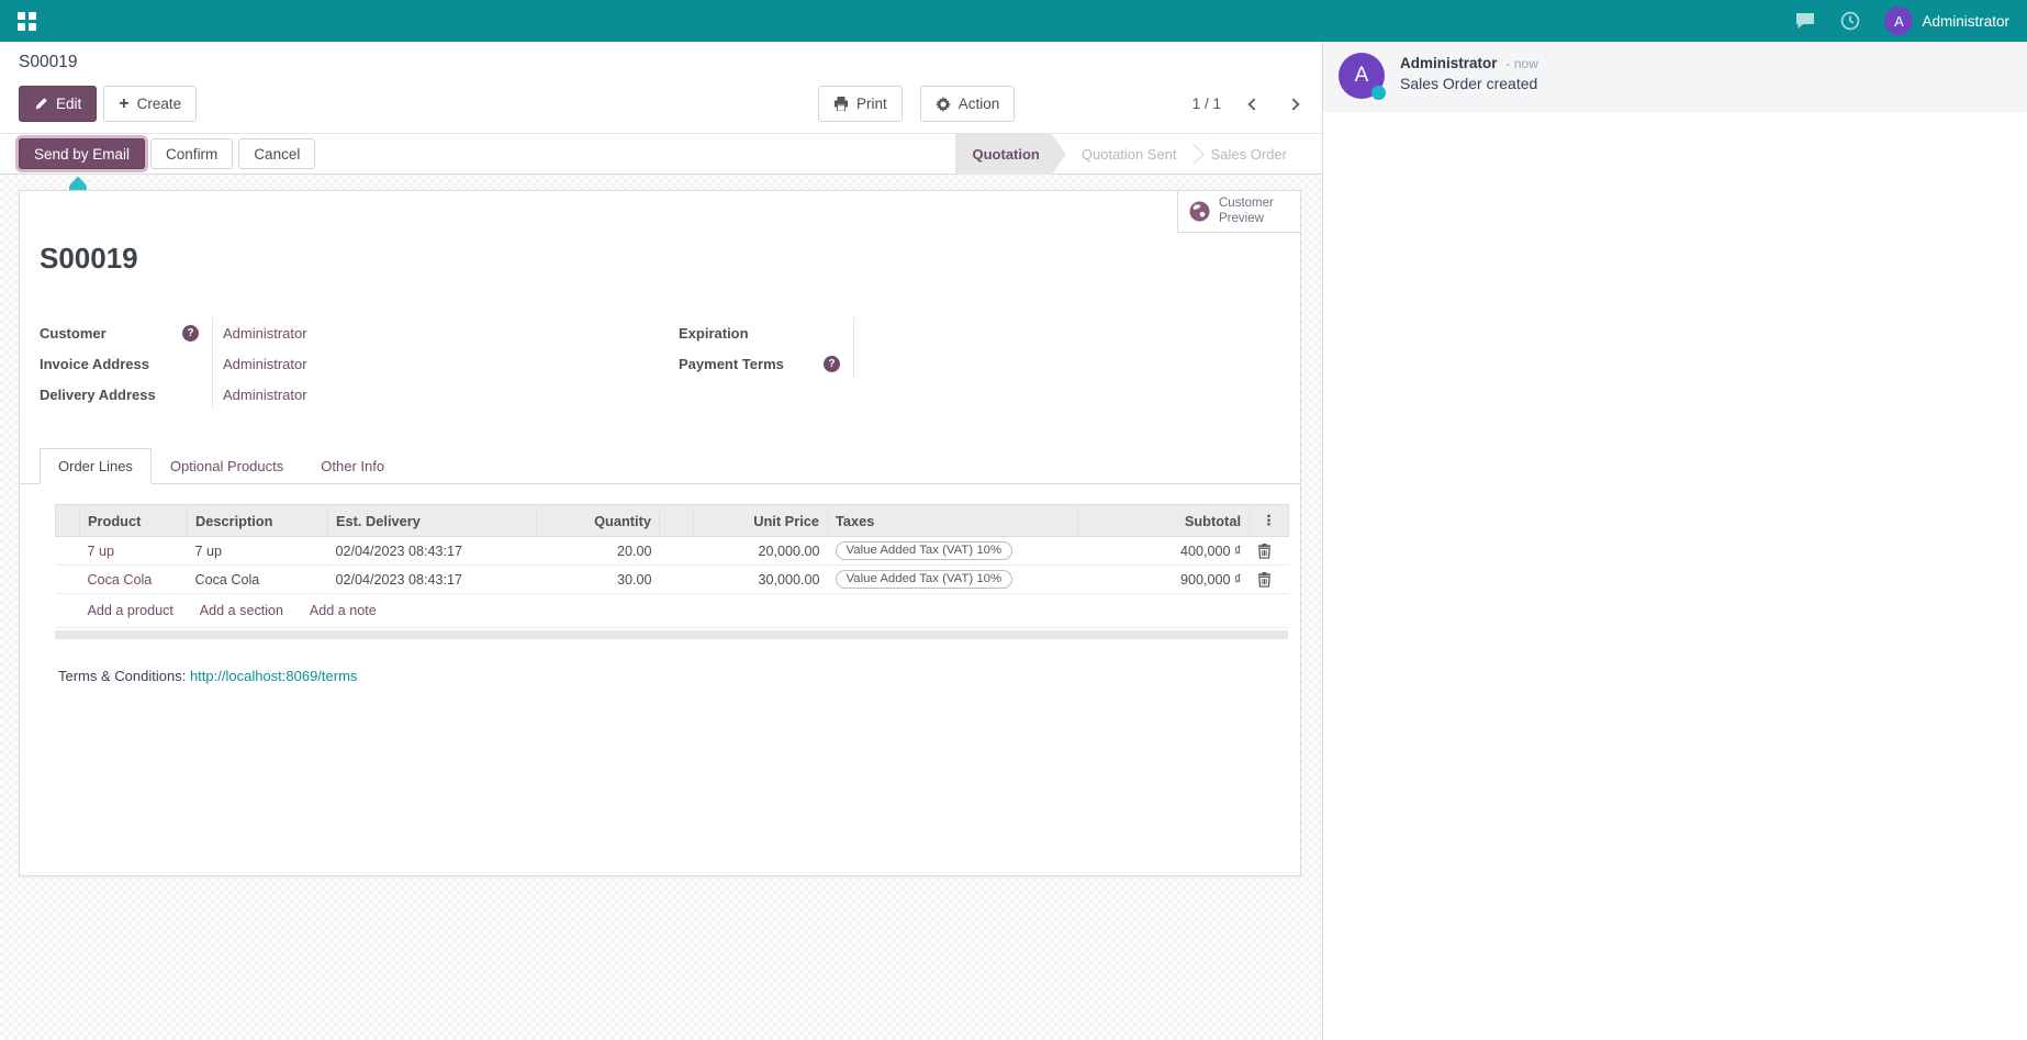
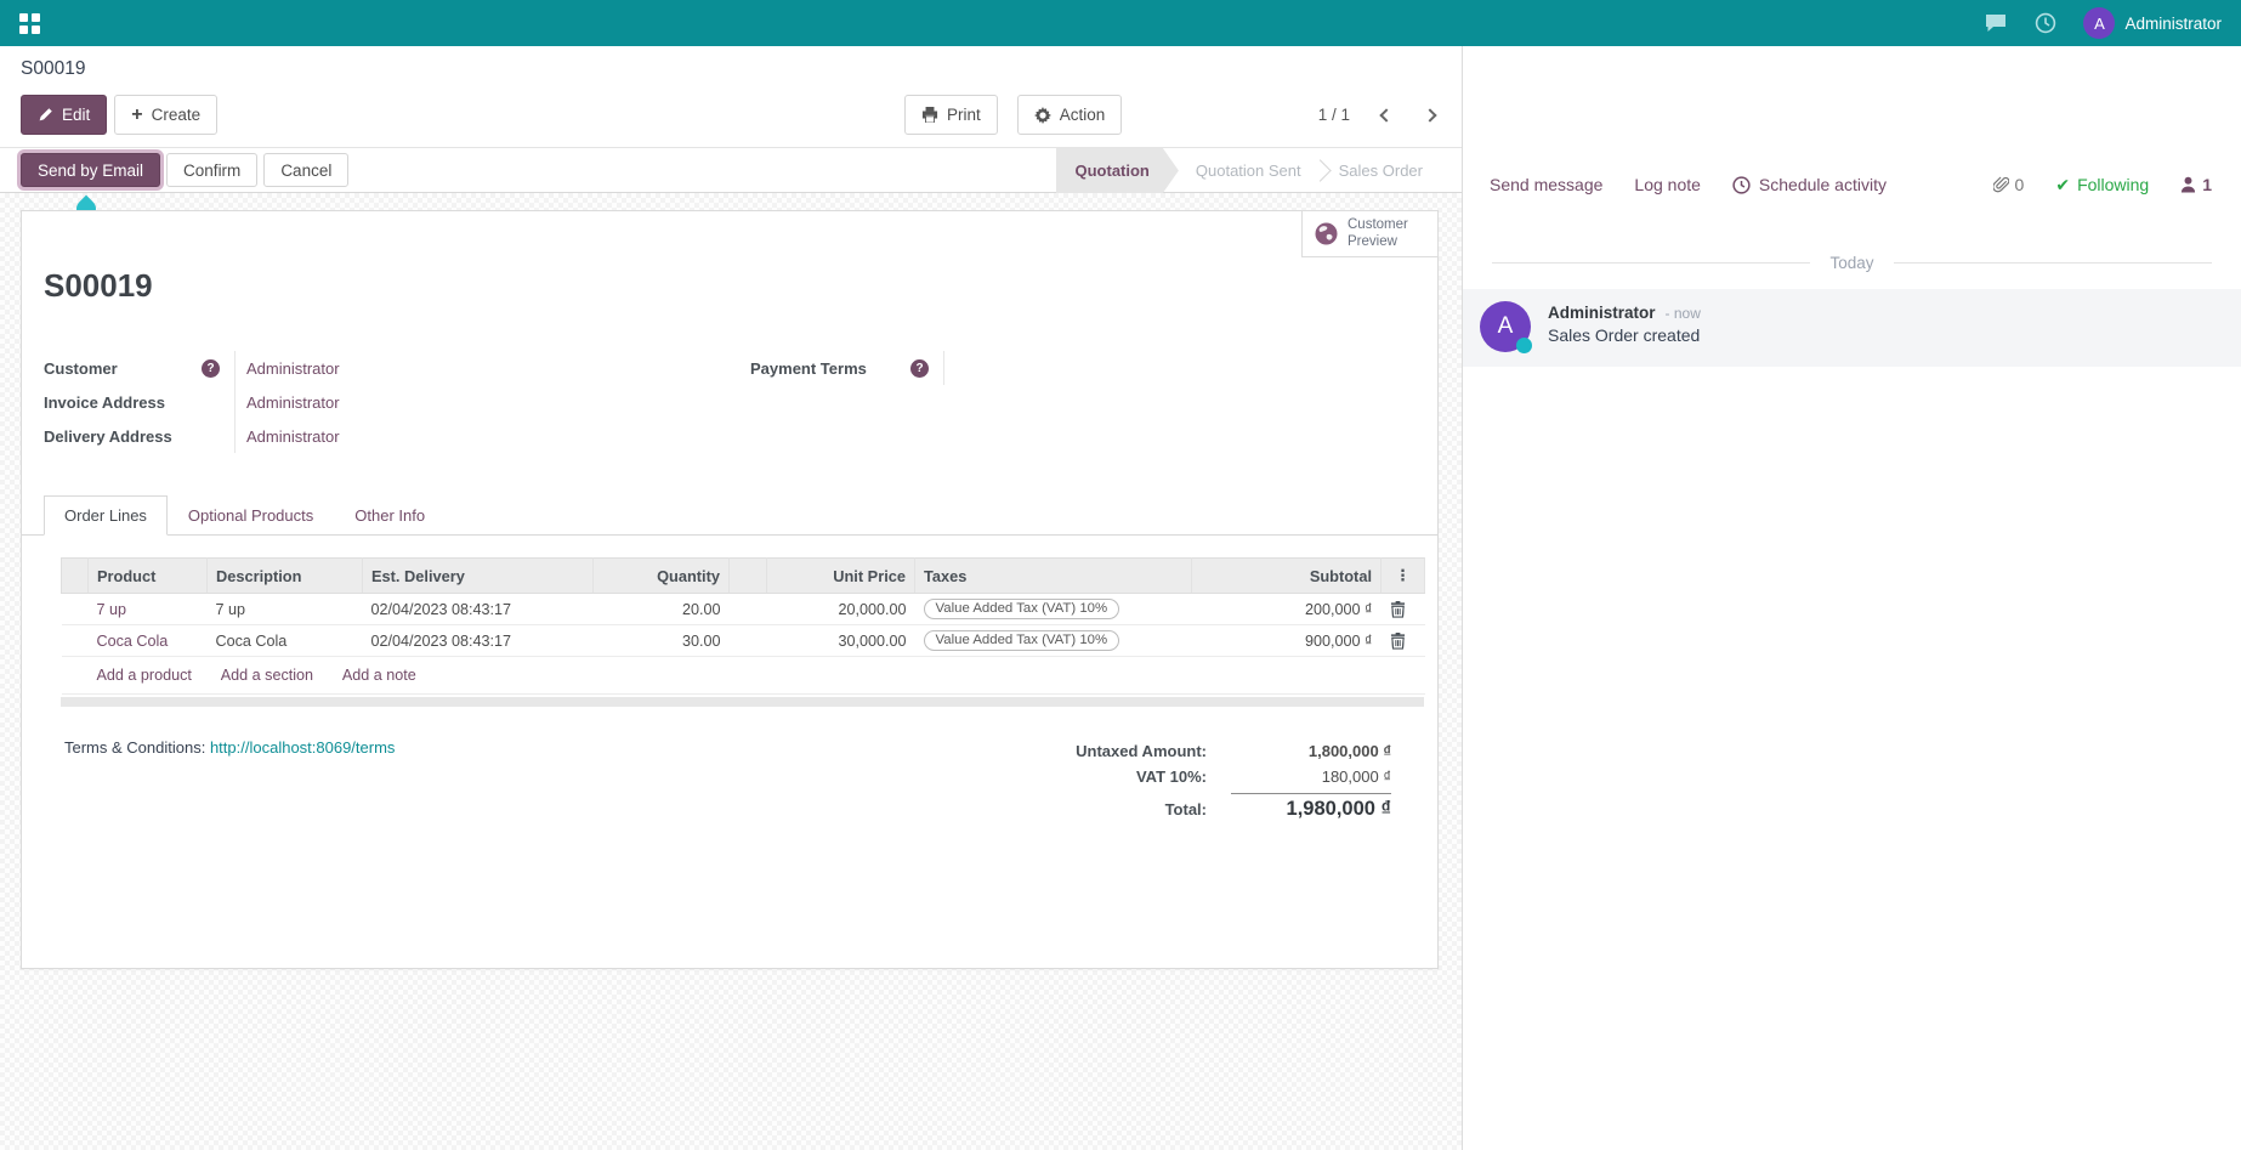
  A
  Administrator
  S00019
  Edit
  +
  Create
  Print
  Action
  1 / 1
  Send by Email
  Confirm
  Cancel
  Quotation
  Quotation Sent
  Sales Order
  Customer Preview
  S00019
  Customer
  ?
  Administrator
  Invoice Address
  Administrator
  Delivery Address
  Administrator
- Expiration
  Payment Terms
  ?
  Order Lines
  Optional Products
  Other Info
  	Product	Description	Est. Delivery	Quantity		Unit Price	Taxes	Subtotal	⋮
- 	7 up	7 up	02/04/2023 08:43:17	20.00		20,000.00	Value Added Tax (VAT) 10%	400,000 ₫
+ 	7 up	7 up	02/04/2023 08:43:17	20.00		20,000.00	Value Added Tax (VAT) 10%	200,000 ₫
  	Coca Cola	Coca Cola	02/04/2023 08:43:17	30.00		30,000.00	Value Added Tax (VAT) 10%	900,000 ₫
  	Add a product Add a section Add a note
  Terms & Conditions: http://localhost:8069/terms
+ Untaxed Amount:
+ 1,800,000 ₫
+ VAT 10%:
+ 180,000 ₫
+ Total:
+ 1,980,000 ₫
+ Send message
+ Log note
+ Schedule activity
+ 0
+ ✔
+ Following
+ 1
+ Today
  A
  Administrator
  - now
  Sales Order created
